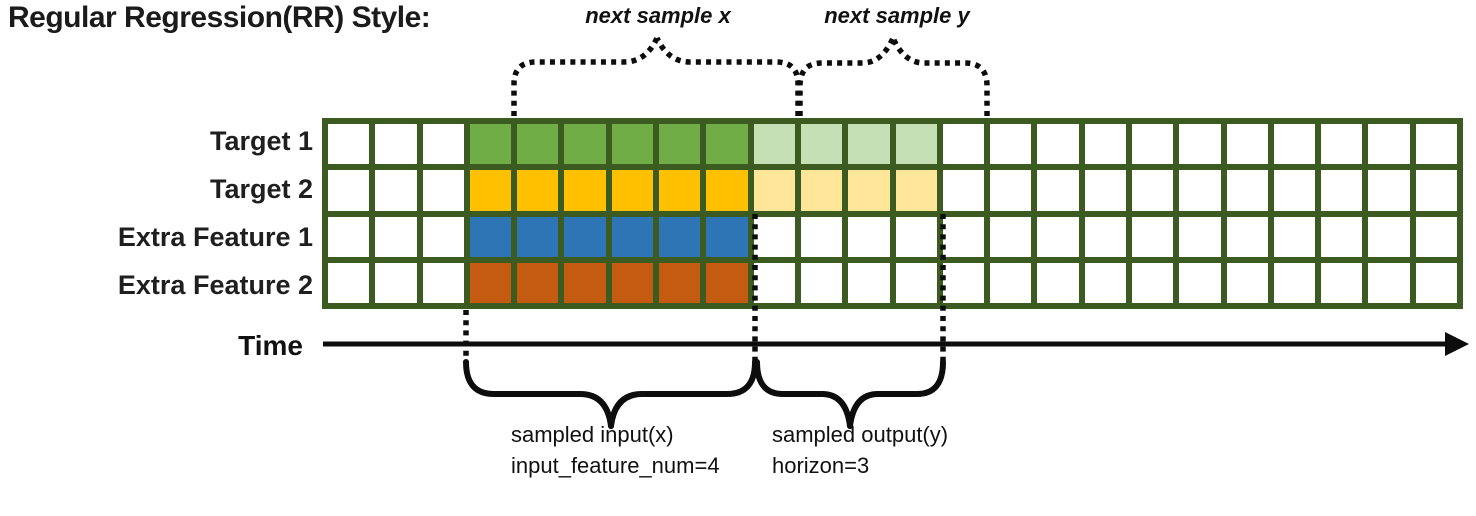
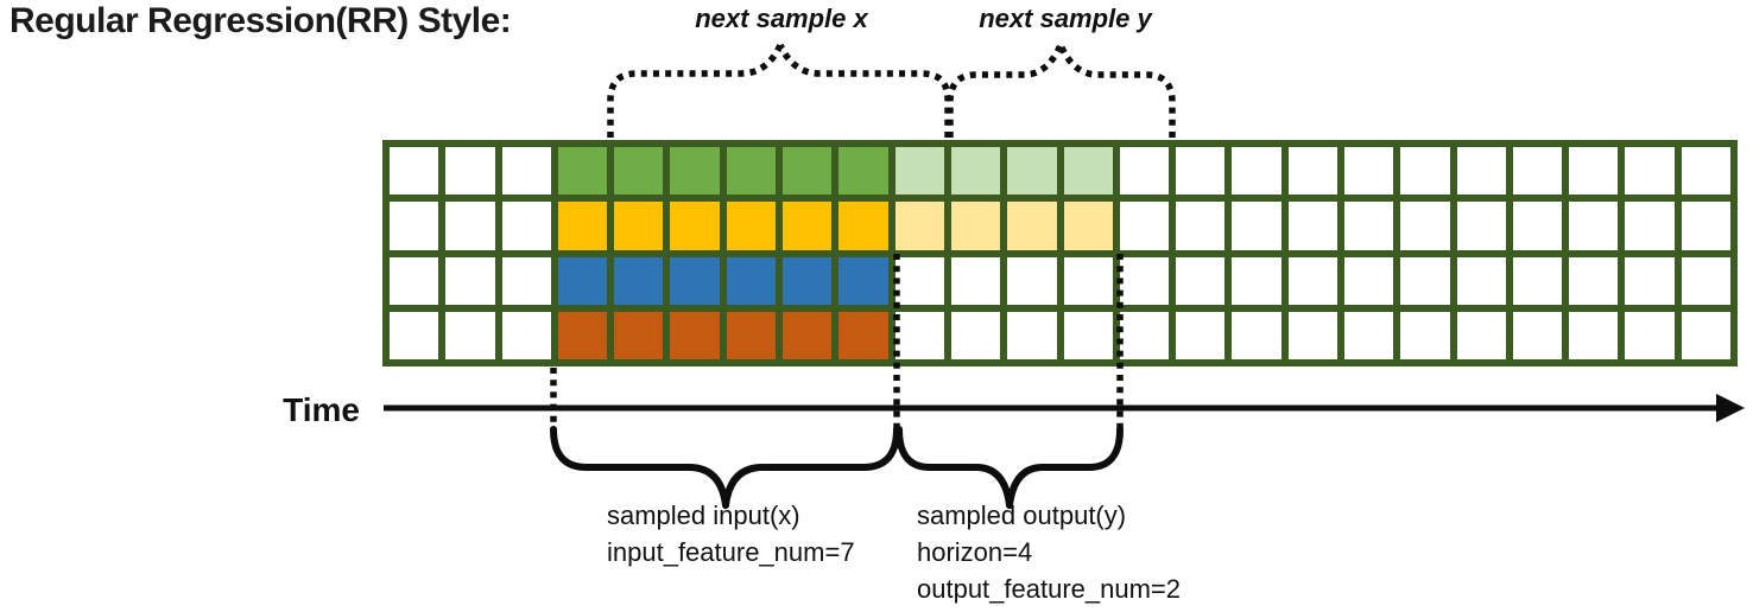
  Regular Regression(RR) Style:
  next sample x
  next sample y
- Target 1
- Target 2
- Extra Feature 1
- Extra Feature 2
  Time
  sampled input(x)
- input_feature_num=4
+ input_feature_num=7
  sampled output(y)
- horizon=3
+ horizon=4
+ output_feature_num=2
